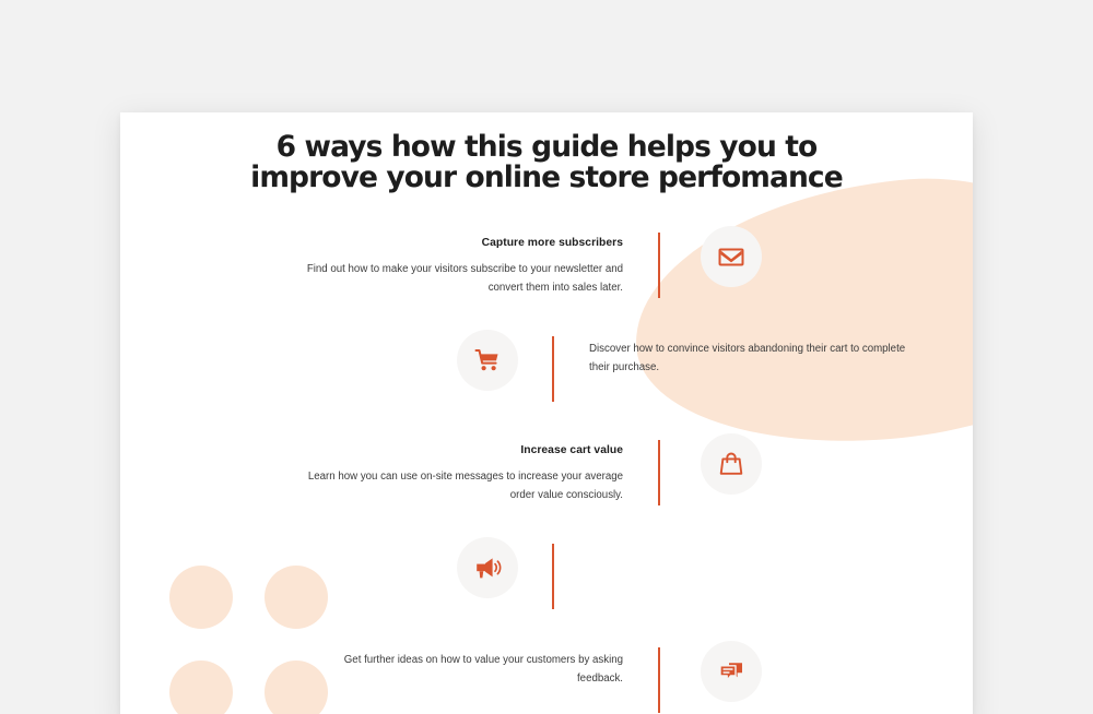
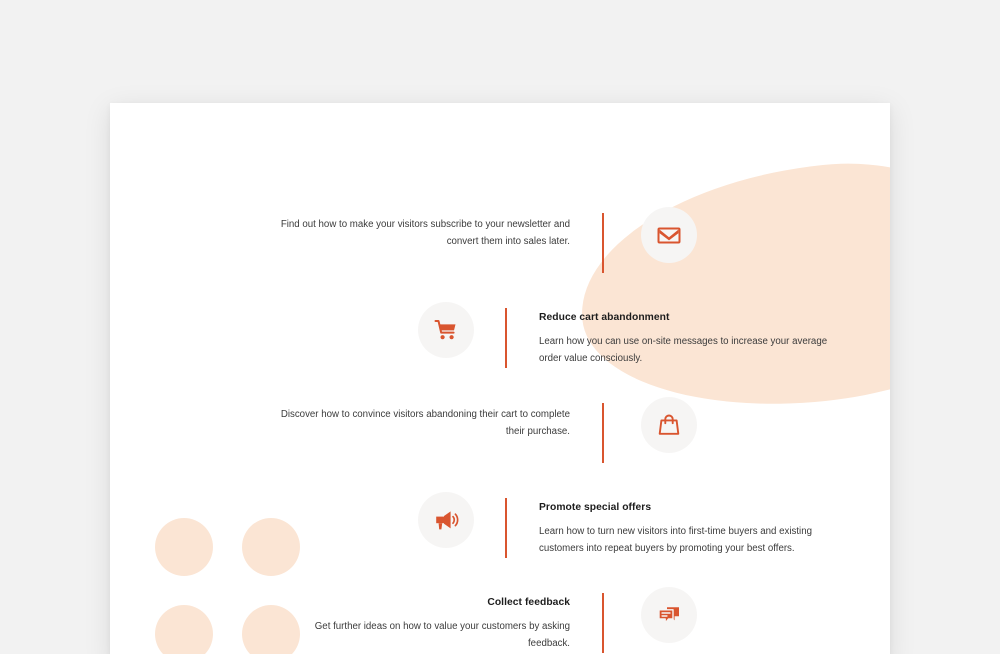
- 6 ways how this guide helps you to
- improve your online store perfomance
- Capture more subscribers
  Find out how to make your visitors subscribe to your newsletter and convert them into sales later.
+ Reduce cart abandonment
- Discover how to convince visitors abandoning their cart to complete their purchase.
+ Learn how you can use on-site messages to increase your average order value consciously.
- Increase cart value
- Learn how you can use on-site messages to increase your average order value consciously.
+ Discover how to convince visitors abandoning their cart to complete their purchase.
+ Promote special offers
+ Learn how to turn new visitors into first-time buyers and existing customers into repeat buyers by promoting your best offers.
+ Collect feedback
  Get further ideas on how to value your customers by asking feedback.
